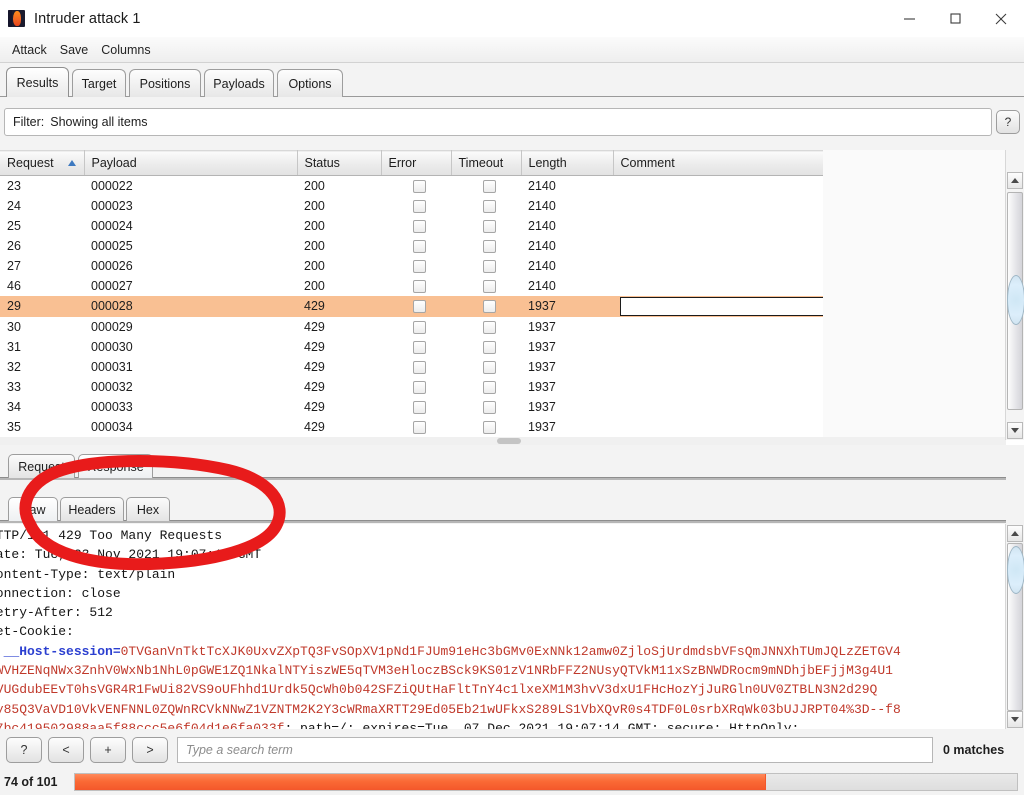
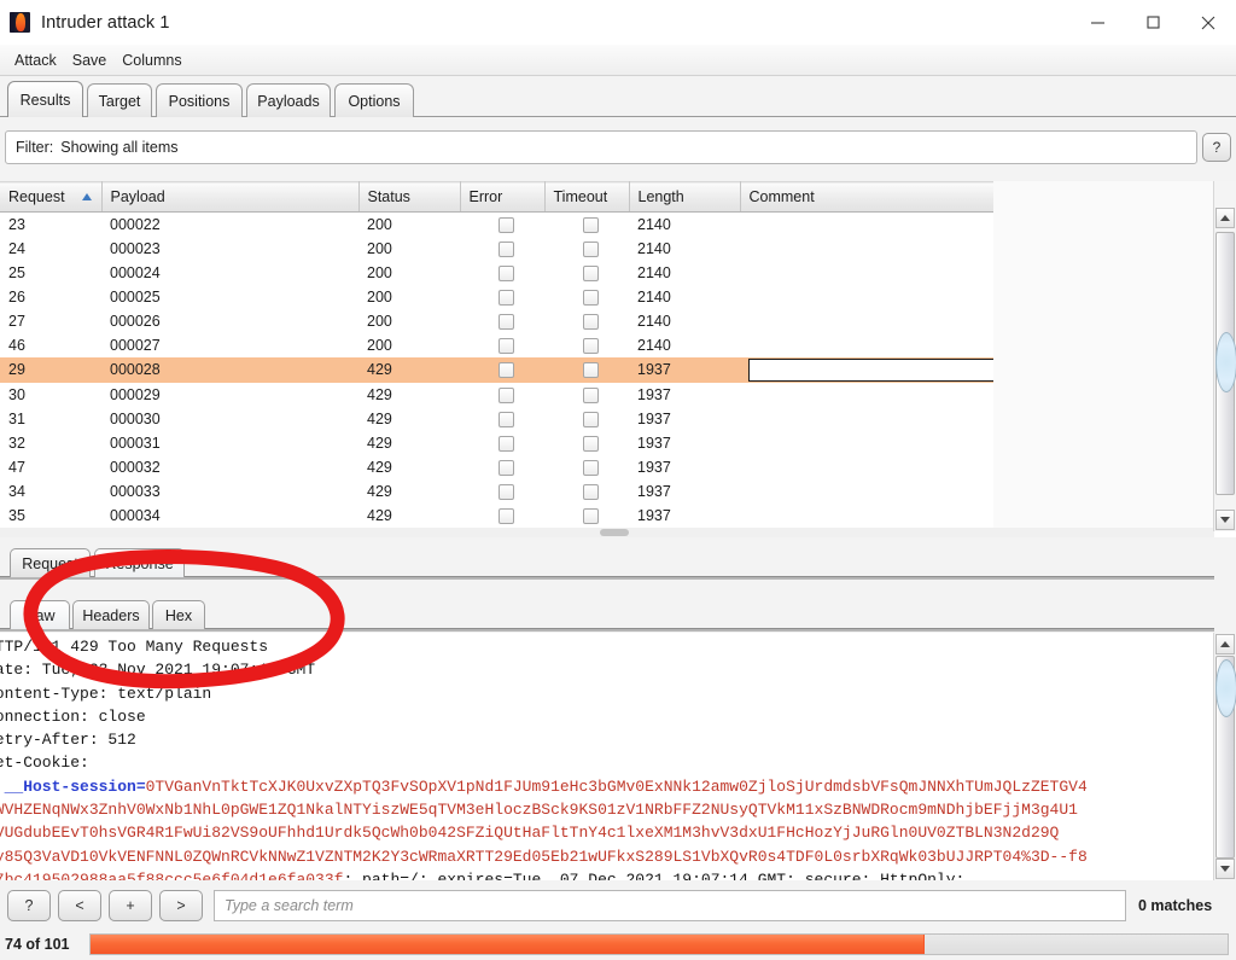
  Intruder attack 1
  Attack
  Save
  Columns
  Results
  Target
  Positions
  Payloads
  Options
  Filter:
  Showing all items
  ?
  Request	Payload	Status	Error	Timeout	Length	Comment
  23	000022	200			2140
  24	000023	200			2140
  25	000024	200			2140
  26	000025	200			2140
  27	000026	200			2140
  46	000027	200			2140
  29	000028	429			1937
  30	000029	429			1937
  31	000030	429			1937
  32	000031	429			1937
- 33	000032	429			1937
+ 47	000032	429			1937
  34	000033	429			1937
  35	000034	429			1937
  Reque
  Headers
  Hex
  TP/1 429 Too Many Requests te: Tu Nov 2021 19:MT ntent-Type: text/plain nnection: close try-After: 512 t-Cookie: __Host-session=0TVGanVnTktTcXJK0UxvZXpTQ3FvSOpXV1pNd1FJUm91eHc3bGMv0ExNNk12amw0ZjloSjUrdmdsbVFsQmJNNXhTUmJQLzZETGV4 VHZENqNWx3ZnhV0WxNb1NhL0pGWE1ZQ1NkalNTYiszWE5qTVM3eHloczBSck9KS01zV1NRbFFZ2NUsyQTVkM11xSzBNWDRocm9mNDhjbEFjjM3g4U1 UGdubEEvT0hsVGR4R1FwUi82VS9oUFhhd1Urdk5QcWh0b042SFZiQUtHaFltTnY4c1lxeXM1M3hvV3dxU1FHcHozYjJuRGln0UV0ZTBLN3N2d29Q 85Q3VaVD10VkVENFNNL0ZQWnRCVkNNwZ1VZNTM2K2Y3cWRmaXRTT29Ed05Eb21wUFkxS289LS1VbXQvR0s4TDF0L0srbXRqWk03bUJJRPT04%3D--f8 bc419502988aa5f88ccc5e6f04d1e6fa033f; path=/; expires=Tue, 07 Dec 2021 19:07:14 GMT; secure; HttpOnly;
  ?
  <
  +
  >
  Type a search term
  0 matches
  74 of 101
